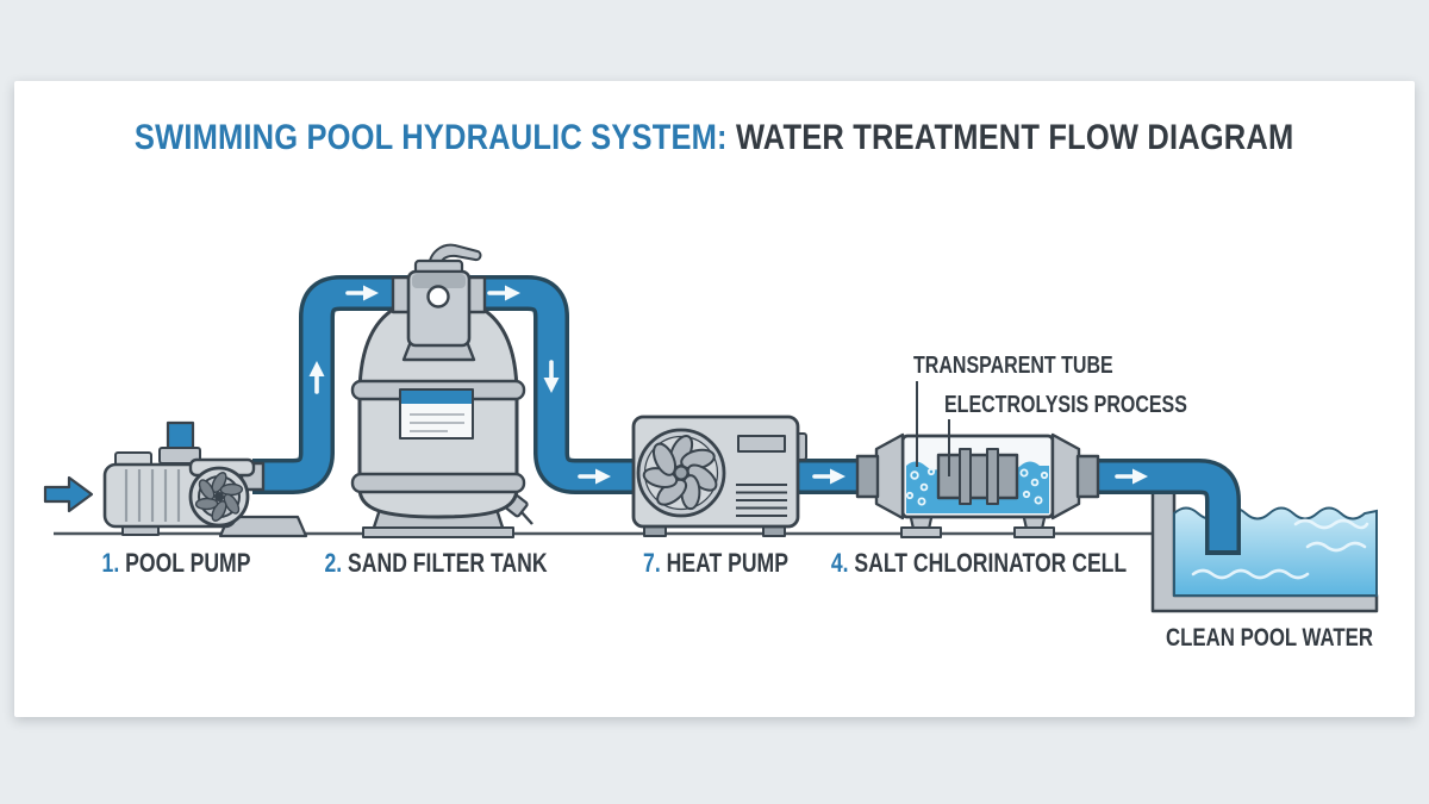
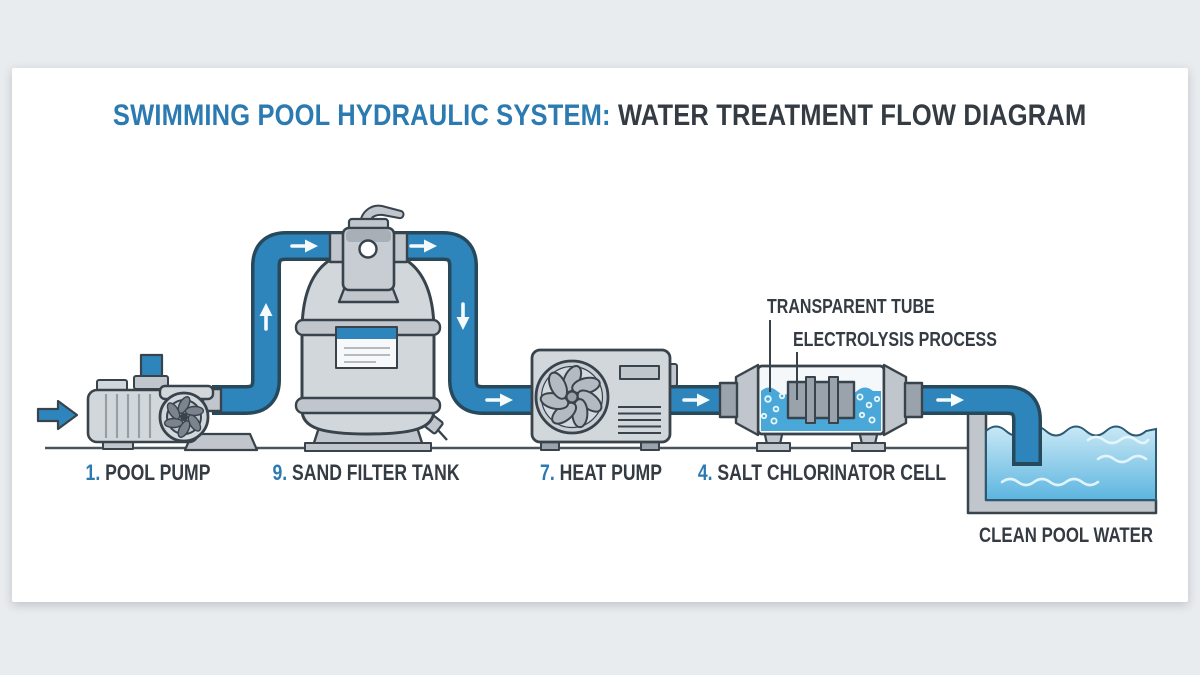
  SWIMMING POOL HYDRAULIC SYSTEM: WATER TREATMENT FLOW DIAGRAM
  1. POOL PUMP
- 2. SAND FILTER TANK
+ 9. SAND FILTER TANK
  7. HEAT PUMP
  4. SALT CHLORINATOR CELL
  TRANSPARENT TUBE
  ELECTROLYSIS PROCESS
  CLEAN POOL WATER
